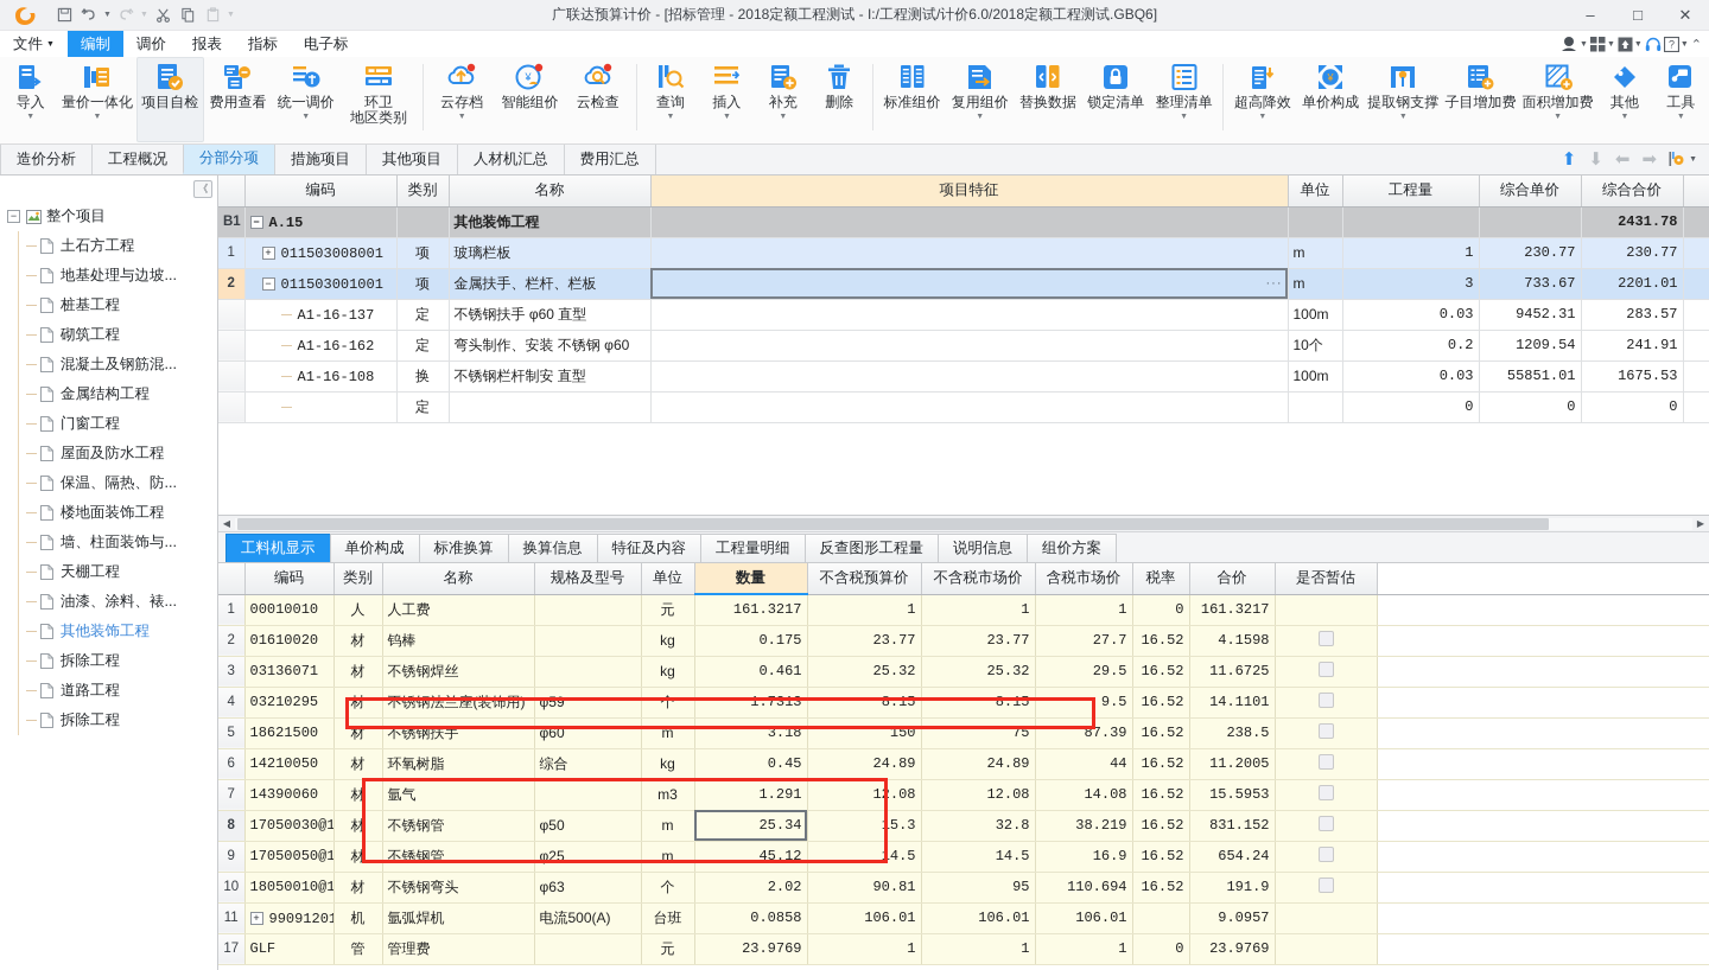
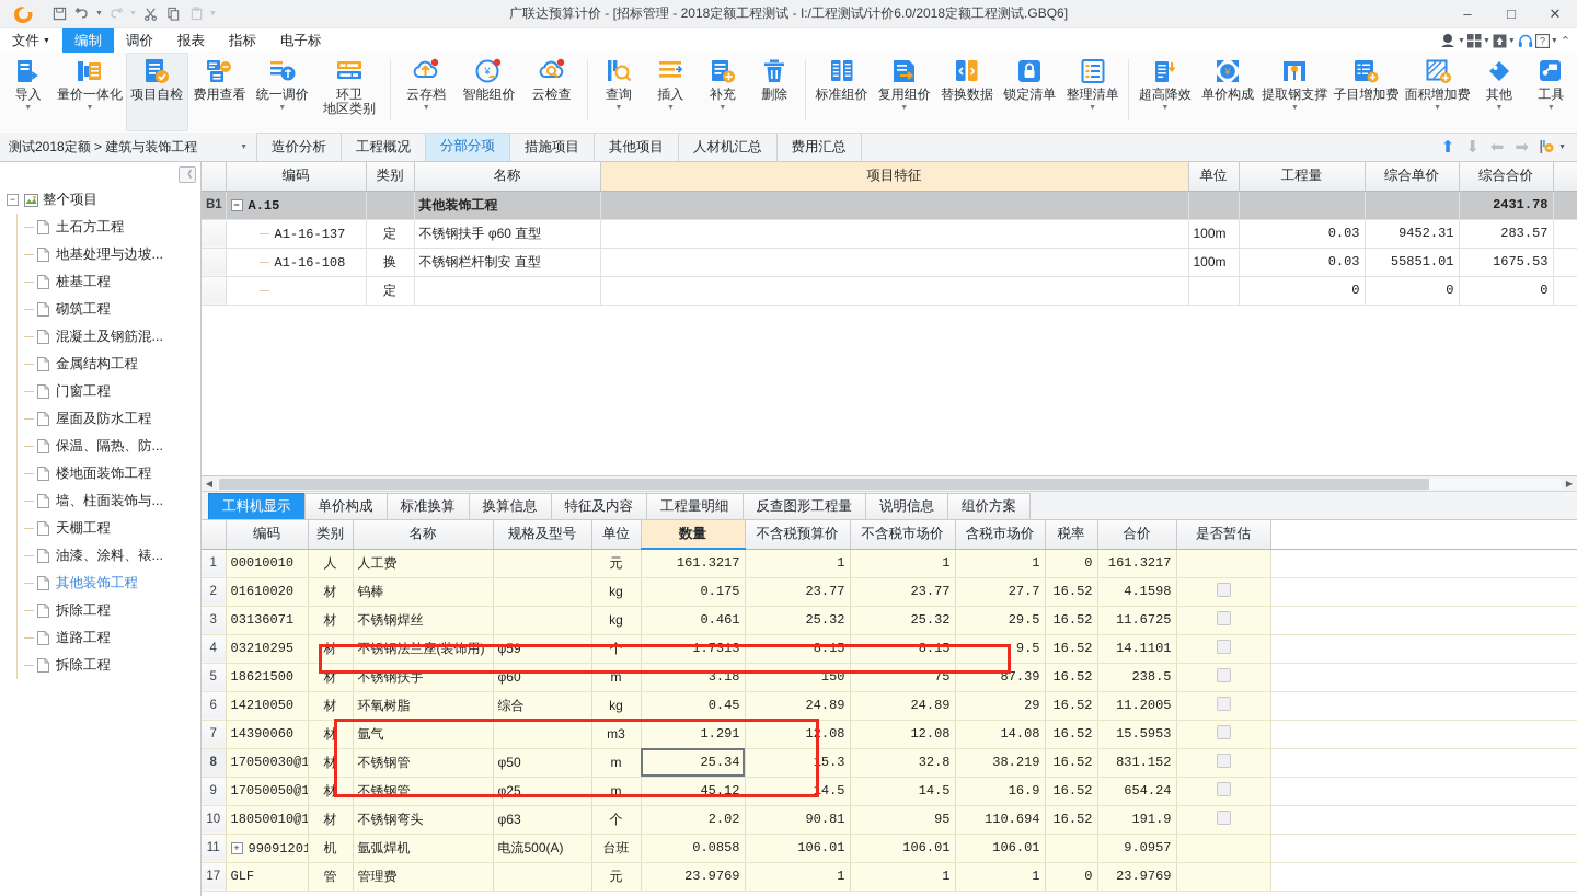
  广联达预算计价 - [招标管理 - 2018定额工程测试 - I:/工程测试/计价6.0/2018定额工程测试.GBQ6]
  –
  □
  ✕
  文件
  编制
  调价
  报表
  指标
  电子标
  ?
  ⌃
  导入
  量价一体化
  项目自检
  费用查看
  统一调价
  环卫
  地区类别
  云存档
  ¥
  智能组价
  云检查
  查询
  插入
  补充
  删除
  标准组价
  复用组价
  替换数据
  锁定清单
  整理清单
  超高降效
  ¥
  单价构成
  提取钢支撑
  子目增加费
  面积增加费
  其他
  工具
+ 测试2018定额 > 建筑与装饰工程
  造价分析
  工程概况
  分部分项
  措施项目
  其他项目
  人材机汇总
  费用汇总
  ⬆
  ⬇
  ⬅
  ➡
  《
  −
  整个项目
  土石方工程
  地基处理与边坡...
  桩基工程
  砌筑工程
  混凝土及钢筋混...
  金属结构工程
  门窗工程
  屋面及防水工程
  保温、隔热、防...
  楼地面装饰工程
  墙、柱面装饰与...
  天棚工程
  油漆、涂料、裱...
  其他装饰工程
  拆除工程
  道路工程
  拆除工程
  	编码	类别	名称	项目特征	单位	工程量	综合单价	综合合价
  B1	− A.15		其他装饰工程					2431.78
- 1	+ 011503008001	项	玻璃栏板		m	1	230.77	230.77
- 2	− 011503001001	项	金属扶手、栏杆、栏板	···	m	3	733.67	2201.01
  	A1-16-137	定	不锈钢扶手 φ60 直型		100m	0.03	9452.31	283.57
- 	A1-16-162	定	弯头制作、安装 不锈钢 φ60		10个	0.2	1209.54	241.91
  	A1-16-108	换	不锈钢栏杆制安 直型		100m	0.03	55851.01	1675.53
  		定				0	0	0
  ◀
  ▶
  工料机显示
  单价构成
  标准换算
  换算信息
  特征及内容
  工程量明细
  反查图形工程量
  说明信息
  组价方案
  	编码	类别	名称	规格及型号	单位	数量	不含税预算价	不含税市场价	含税市场价	税率	合价	是否暂估
  1	00010010	人	人工费		元	161.3217	1	1	1	0	161.3217
  2	01610020	材	钨棒		kg	0.175	23.77	23.77	27.7	16.52	4.1598
  3	03136071	材	不锈钢焊丝		kg	0.461	25.32	25.32	29.5	16.52	11.6725
  4	03210295	材	不锈钢法兰座(装饰用)	φ59	个	1.7313	8.15	8.15	9.5	16.52	14.1101
  5	18621500	材	不锈钢扶手	φ60	m	3.18	150	75	87.39	16.52	238.5
- 6	14210050	材	环氧树脂	综合	kg	0.45	24.89	24.89	44	16.52	11.2005
+ 6	14210050	材	环氧树脂	综合	kg	0.45	24.89	24.89	29	16.52	11.2005
  7	14390060	材	氩气		m3	1.291	12.08	12.08	14.08	16.52	15.5953
  8	17050030@1	材	不锈钢管	φ50	m	25.34	15.3	32.8	38.219	16.52	831.152
  9	17050050@1	材	不锈钢管	φ25	m	45.12	14.5	14.5	16.9	16.52	654.24
  10	18050010@1	材	不锈钢弯头	φ63	个	2.02	90.81	95	110.694	16.52	191.9
  11	+ 9909120	机	氩弧焊机	电流500(A)	台班	0.0858	106.01	106.01	106.01		9.0957
  17	GLF	管	管理费		元	23.9769	1	1	1	0	23.9769
